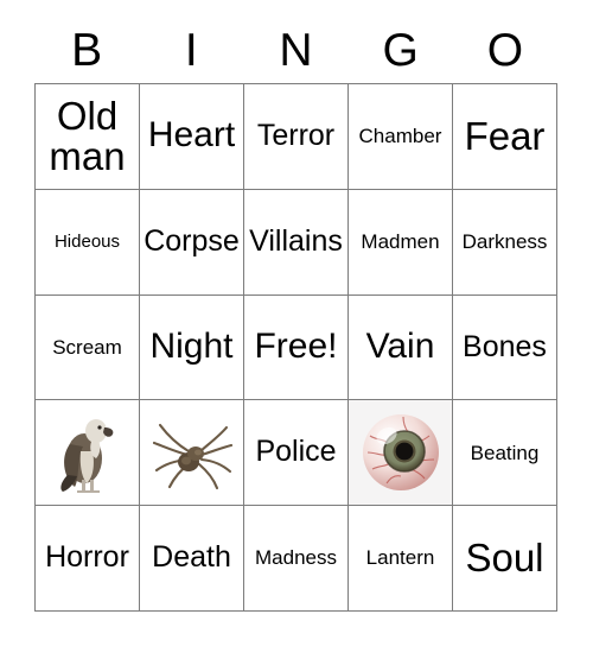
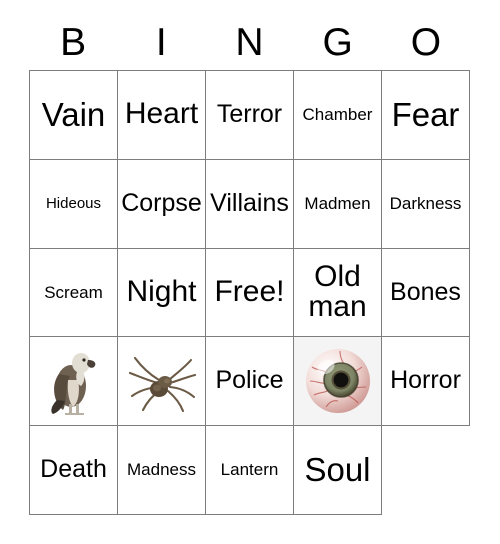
  B
  I
  N
  G
  O
- Old man
+ Vain
  Heart
  Terror
  Chamber
  Fear
  Hideous
  Corpse
  Villains
  Madmen
  Darkness
  Scream
  Night
  Free!
- Vain
+ Old man
  Bones
  Police
- Beating
  Horror
  Death
  Madness
  Lantern
  Soul
